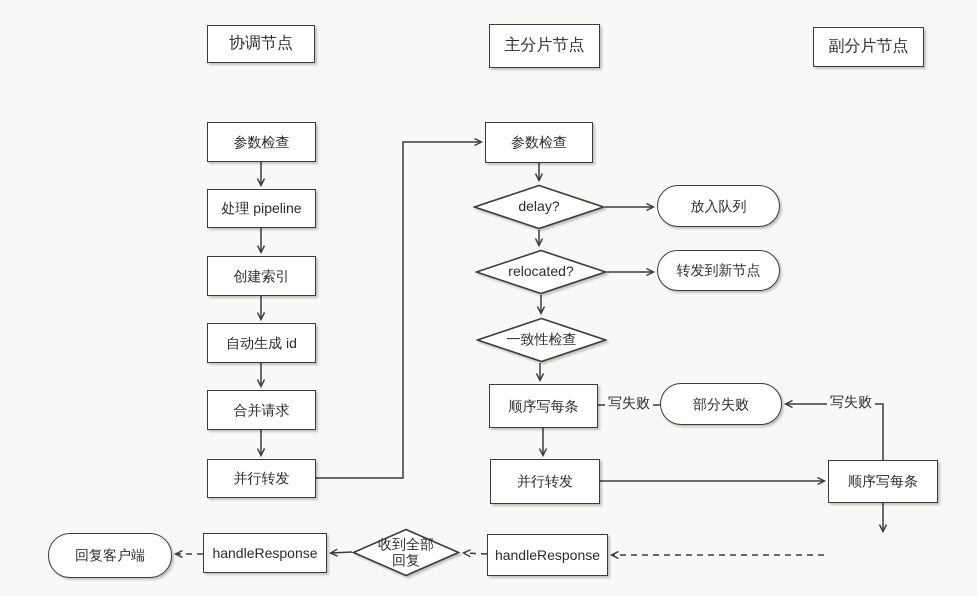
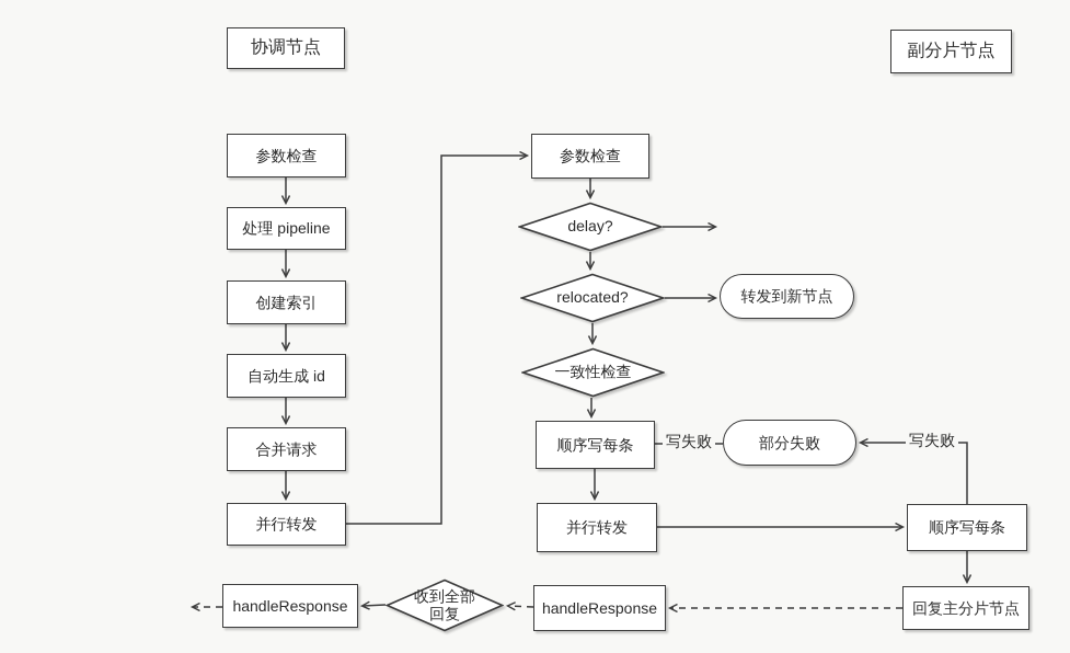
  协调节点
- 主分片节点
  副分片节点
  参数检查
  处理 pipeline
  创建索引
  自动生成 id
  合并请求
  并行转发
  handleResponse
- 回复客户端
  收到全部
  回复
  参数检查
  delay?
- 放入队列
  relocated?
  转发到新节点
  一致性检查
  顺序写每条
  部分失败
  并行转发
  handleResponse
  顺序写每条
+ 回复主分片节点
  写失败
  写失败
